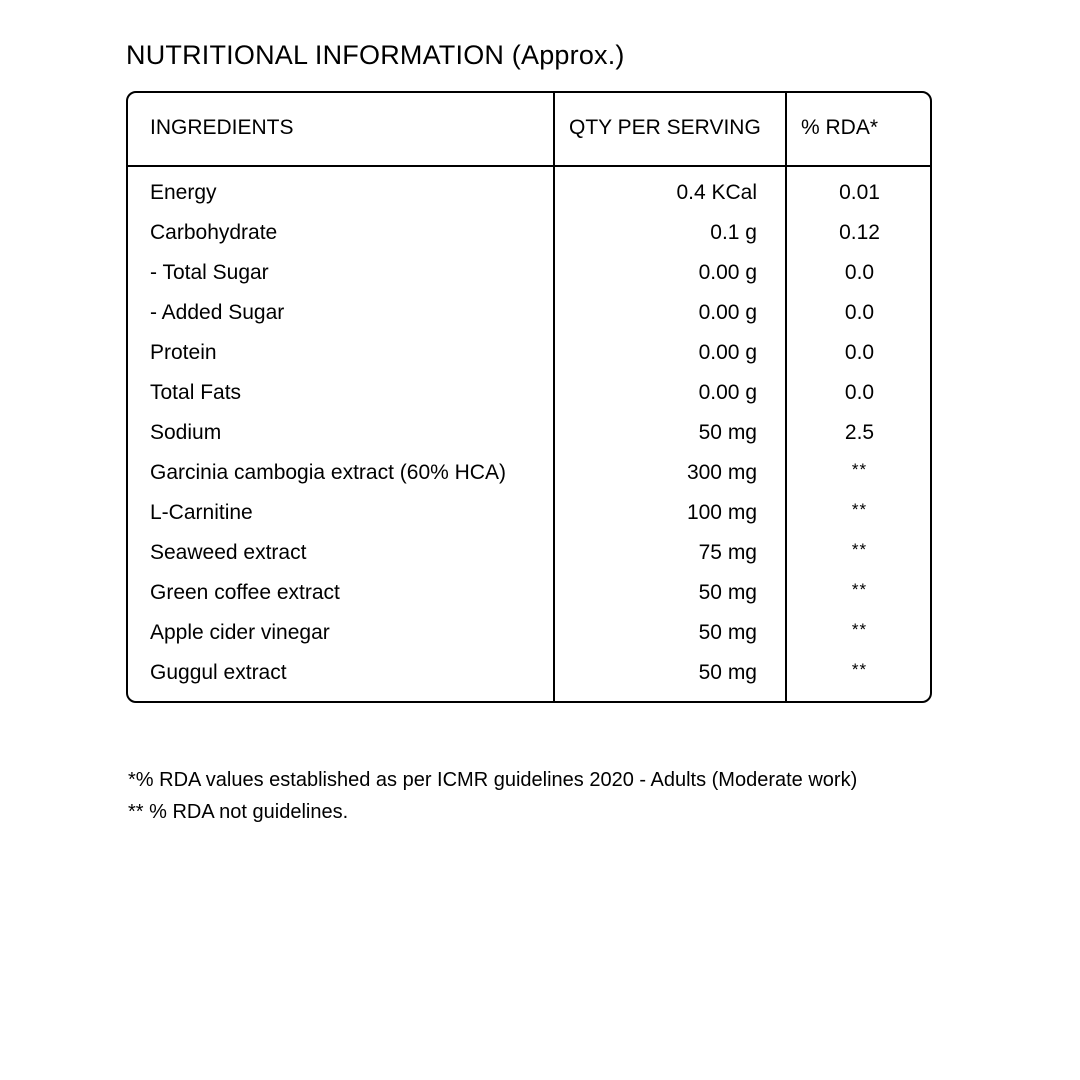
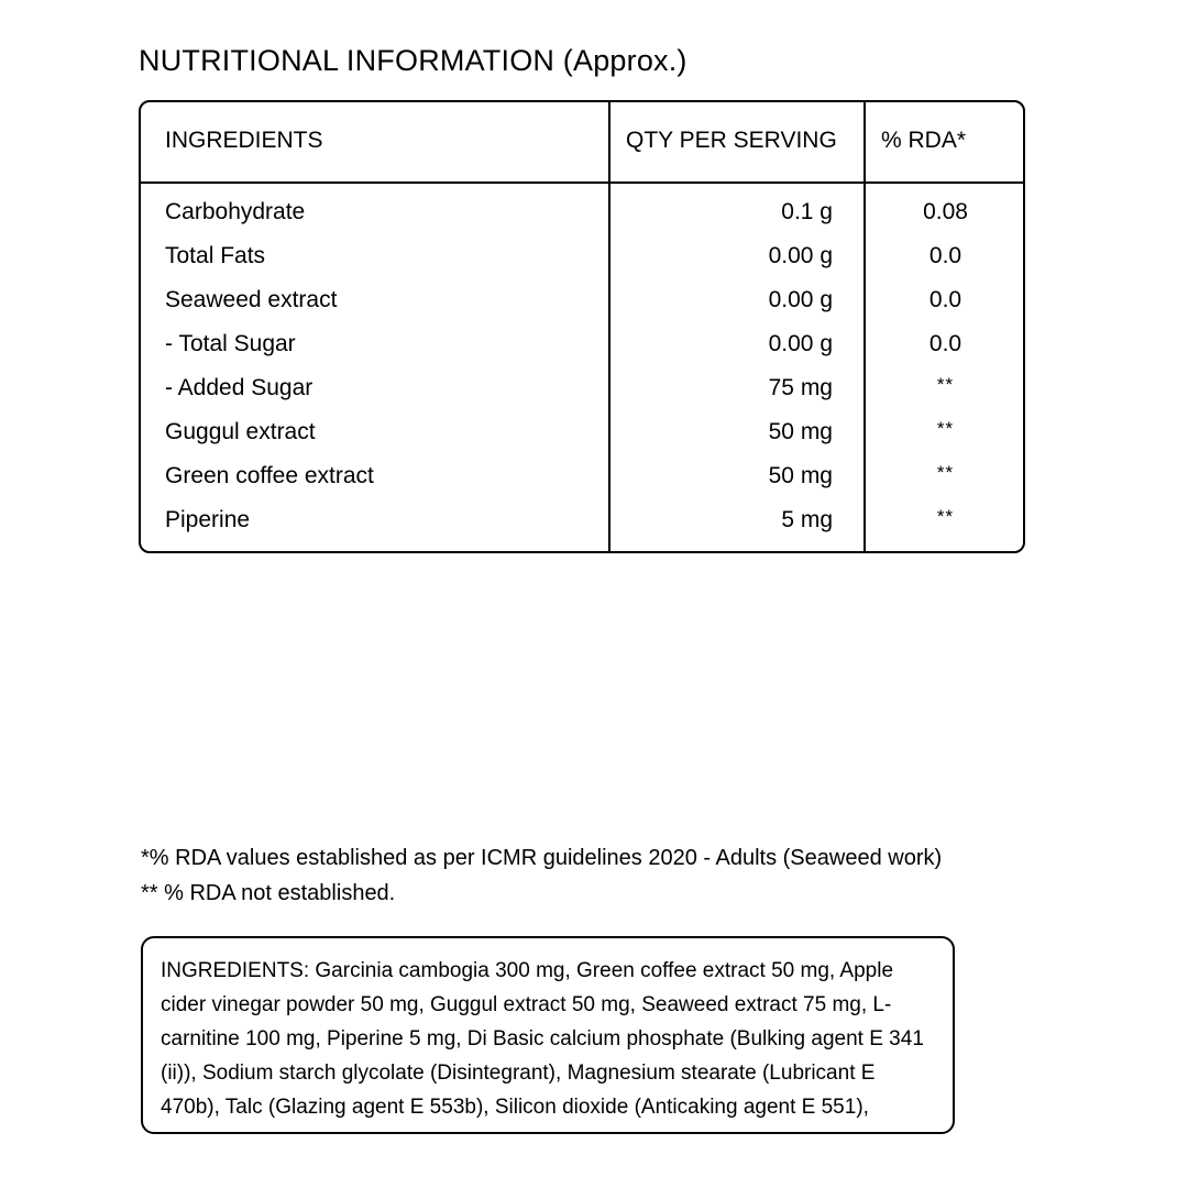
  NUTRITIONAL INFORMATION (Approx.)
  INGREDIENTS	QTY PER SERVING	% RDA*
- Energy	0.4 KCal	0.01
- Carbohydrate	0.1 g	0.12
+ Carbohydrate	0.1 g	0.08
- - Total Sugar	0.00 g	0.0
+ Total Fats	0.00 g	0.0
- - Added Sugar	0.00 g	0.0
+ Seaweed extract	0.00 g	0.0
- Protein	0.00 g	0.0
- Total Fats	0.00 g	0.0
+ - Total Sugar	0.00 g	0.0
- Sodium	50 mg	2.5
- Garcinia cambogia extract (60% HCA)	300 mg	**
- L-Carnitine	100 mg	**
- Seaweed extract	75 mg	**
+ - Added Sugar	75 mg	**
- Green coffee extract	50 mg	**
+ Guggul extract	50 mg	**
- Apple cider vinegar	50 mg	**
- Guggul extract	50 mg	**
+ Green coffee extract	50 mg	**
+ Piperine	5 mg	**
- *% RDA values established as per ICMR guidelines 2020 - Adults (Moderate work)
+ *% RDA values established as per ICMR guidelines 2020 - Adults (Seaweed work)
- ** % RDA not guidelines.
+ ** % RDA not established.
+ INGREDIENTS: Garcinia cambogia 300 mg, Green coffee extract 50 mg, Apple cider vinegar powder 50 mg, Guggul extract 50 mg, Seaweed extract 75 mg, L-carnitine 100 mg, Piperine 5 mg, Di Basic calcium phosphate (Bulking agent E 341 (ii)), Sodium starch glycolate (Disintegrant), Magnesium stearate (Lubricant E 470b), Talc (Glazing agent E 553b), Silicon dioxide (Anticaking agent E 551),
